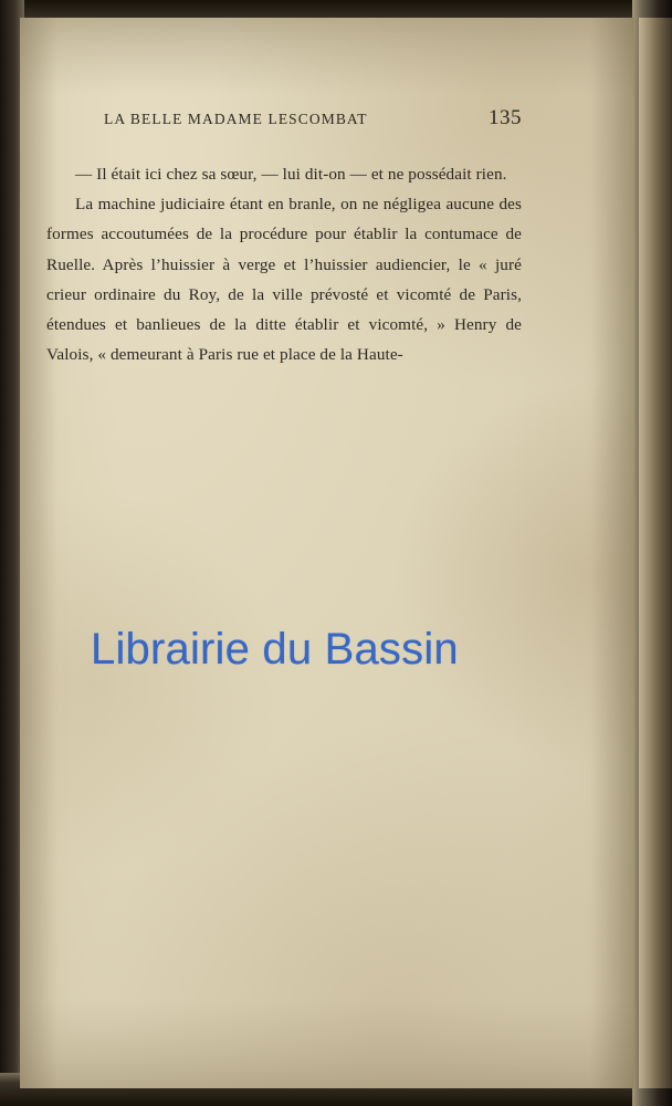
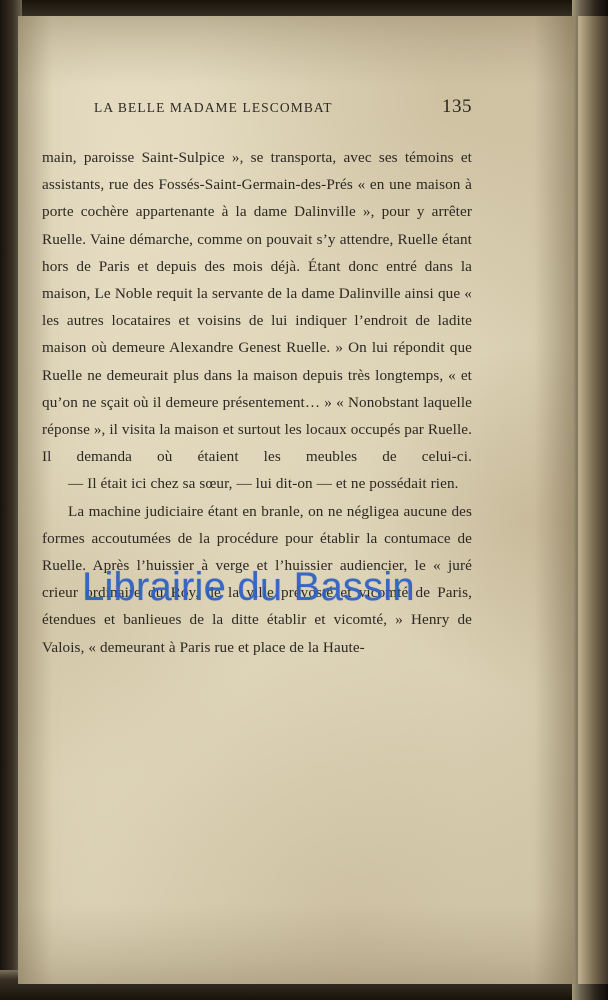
  LA BELLE MADAME LESCOMBAT
  135
+ main, paroisse Saint-Sulpice », se transporta, avec ses témoins et assistants, rue des Fossés-Saint-Germain-des-Prés « en une maison à porte cochère appartenante à la dame Dalinville », pour y arrêter Ruelle. Vaine démarche, comme on pouvait s’y attendre, Ruelle étant hors de Paris et depuis des mois déjà. Étant donc entré dans la maison, Le Noble requit la servante de la dame Dalinville ainsi que « les autres locataires et voisins de lui indiquer l’endroit de ladite maison où demeure Alexandre Genest Ruelle. » On lui répondit que Ruelle ne demeurait plus dans la maison depuis très longtemps, « et qu’on ne sçait où il demeure présentement… » « Nonobstant laquelle réponse », il visita la maison et surtout les locaux occupés par Ruelle. Il demanda où étaient les meubles de celui-ci.
  — Il était ici chez sa sœur, — lui dit-on — et ne possédait rien.
  La machine judiciaire étant en branle, on ne négligea aucune des formes accoutumées de la procédure pour établir la contumace de Ruelle. Après l’huissier à verge et l’huissier audiencier, le « juré crieur ordinaire du Roy, de la ville prévosté et vicomté de Paris, étendues et banlieues de la ditte établir et vicomté, » Henry de Valois, « demeurant à Paris rue et place de la Haute-
  Librairie du Bassin
